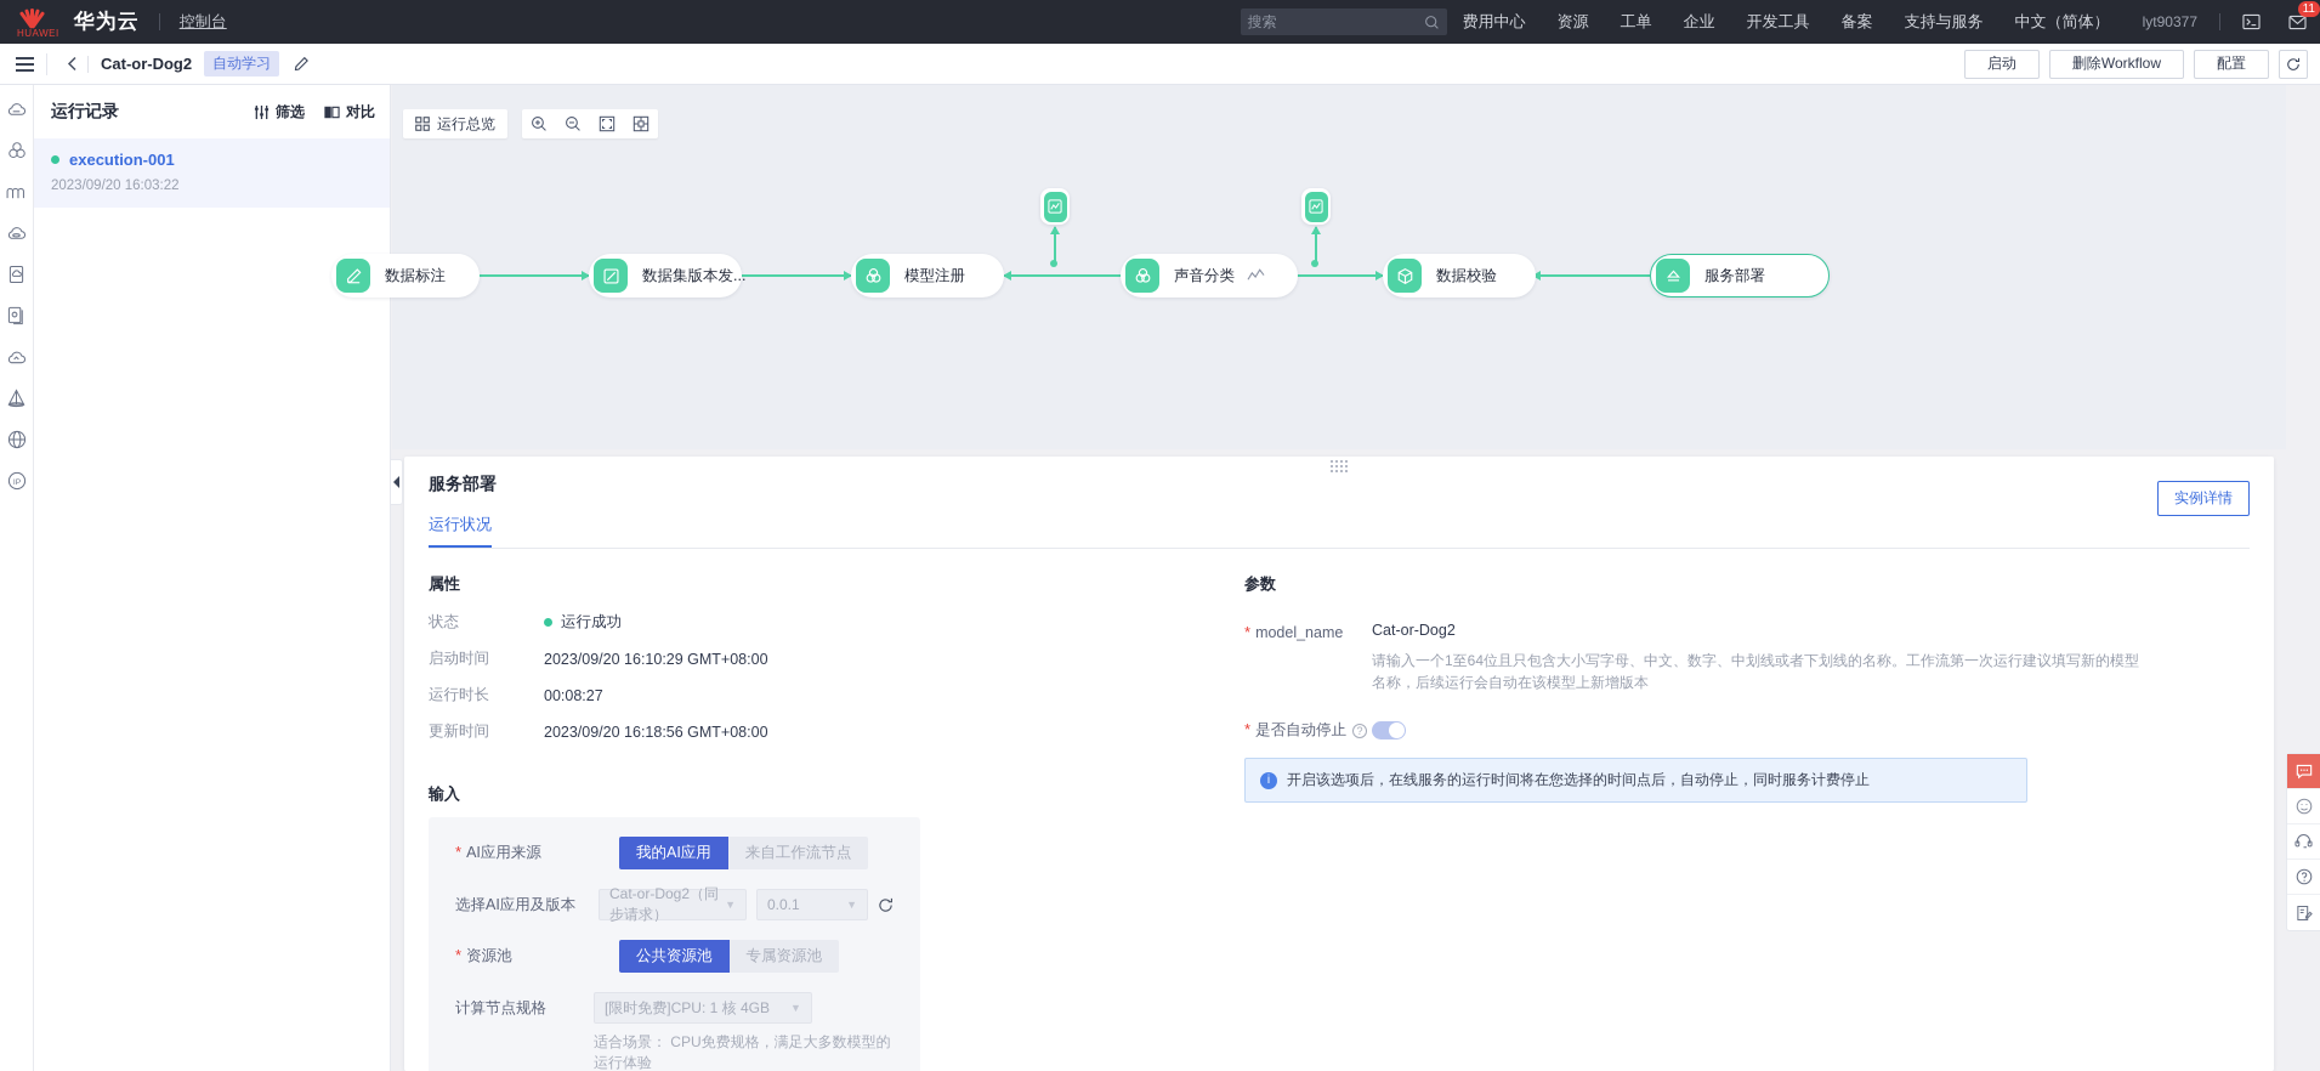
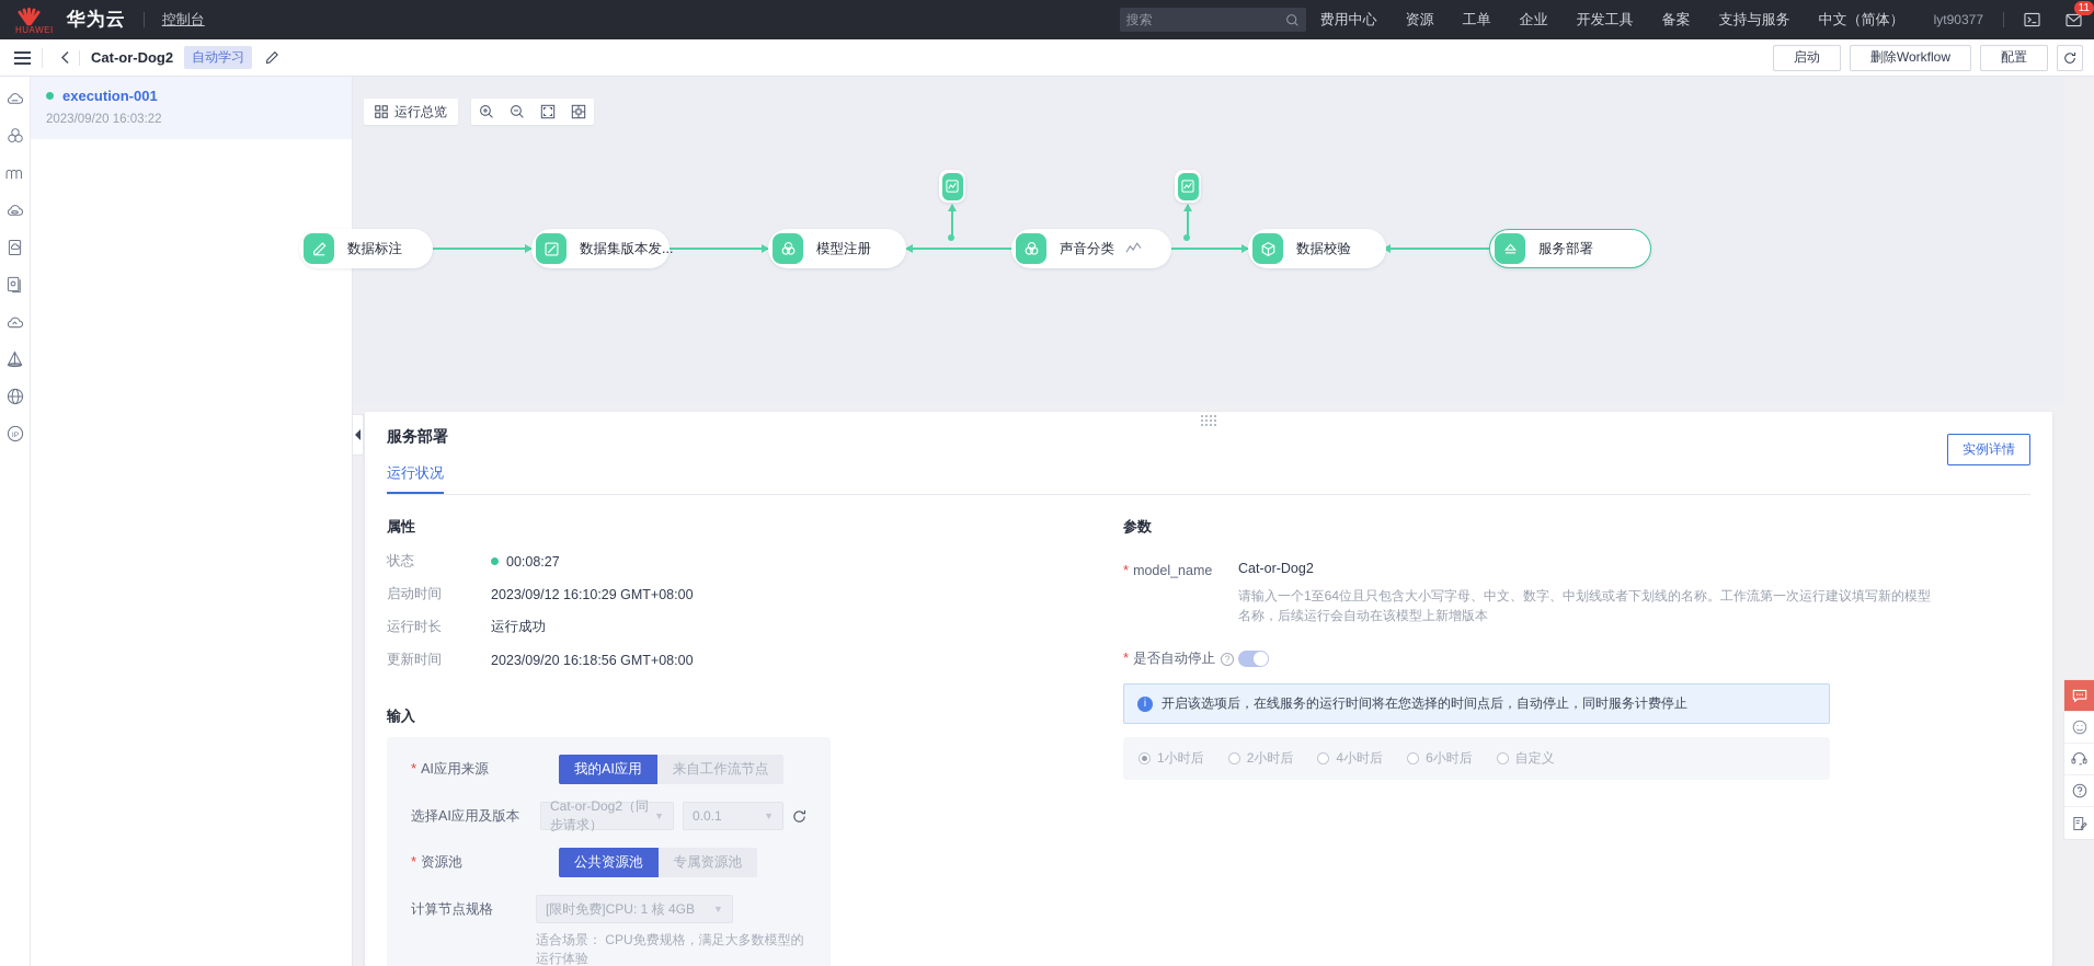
  HUAWEI
  华为云
  控制台
  搜索
  费用中心
  资源
  工单
  企业
  开发工具
  备案
  支持与服务
  中文（简体）
  lyt90377
  11
  Cat-or-Dog2
  自动学习
  启动
  删除Workflow
  配置
- 运行记录
- 筛选
- 对比
  execution-001
  2023/09/20 16:03:22
  运行总览
  数据标注
  数据集版本发...
  模型注册
  声音分类
  数据校验
  服务部署
  服务部署
  实例详情
  运行状况
  属性
  状态
- 运行成功
+ 00:08:27
  启动时间
- 2023/09/20 16:10:29 GMT+08:00
+ 2023/09/12 16:10:29 GMT+08:00
  运行时长
- 00:08:27
+ 运行成功
  更新时间
  2023/09/20 16:18:56 GMT+08:00
  输入
  AI应用来源
  我的AI应用
  来自工作流节点
  选择AI应用及版本
  Cat-or-Dog2（同步请求）
  ▼
  0.0.1
  ▼
  资源池
  公共资源池
  专属资源池
  计算节点规格
  [限时免费]CPU: 1 核 4GB
  ▼
  适合场景： CPU免费规格，满足大多数模型的运行体验
  参数
  model_name
  Cat-or-Dog2
  请输入一个1至64位且只包含大小写字母、中文、数字、中划线或者下划线的名称。工作流第一次运行建议填写新的模型名称，后续运行会自动在该模型上新增版本
  是否自动停止
  ?
  i
  开启该选项后，在线服务的运行时间将在您选择的时间点后，自动停止，同时服务计费停止
+ 1小时后
+ 2小时后
+ 4小时后
+ 6小时后
+ 自定义
